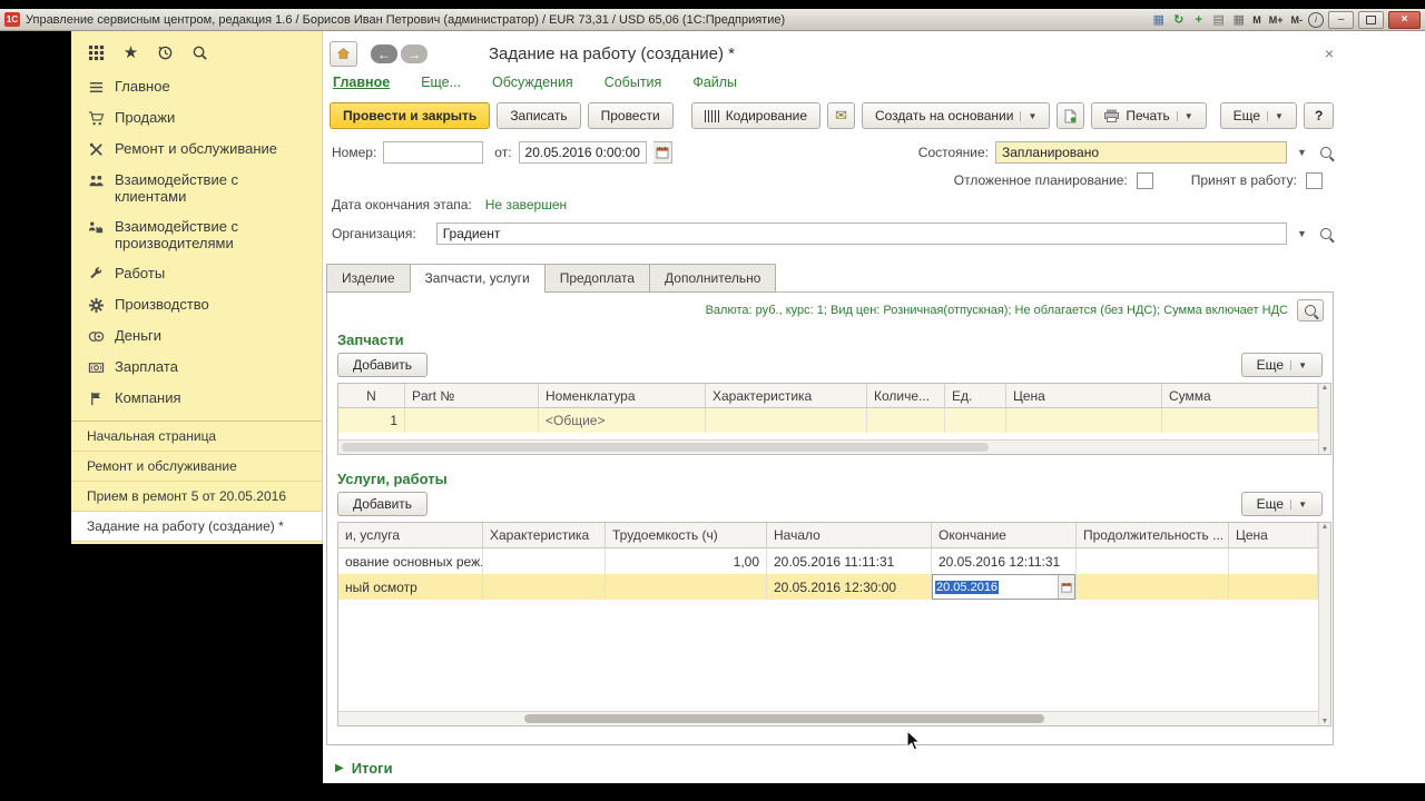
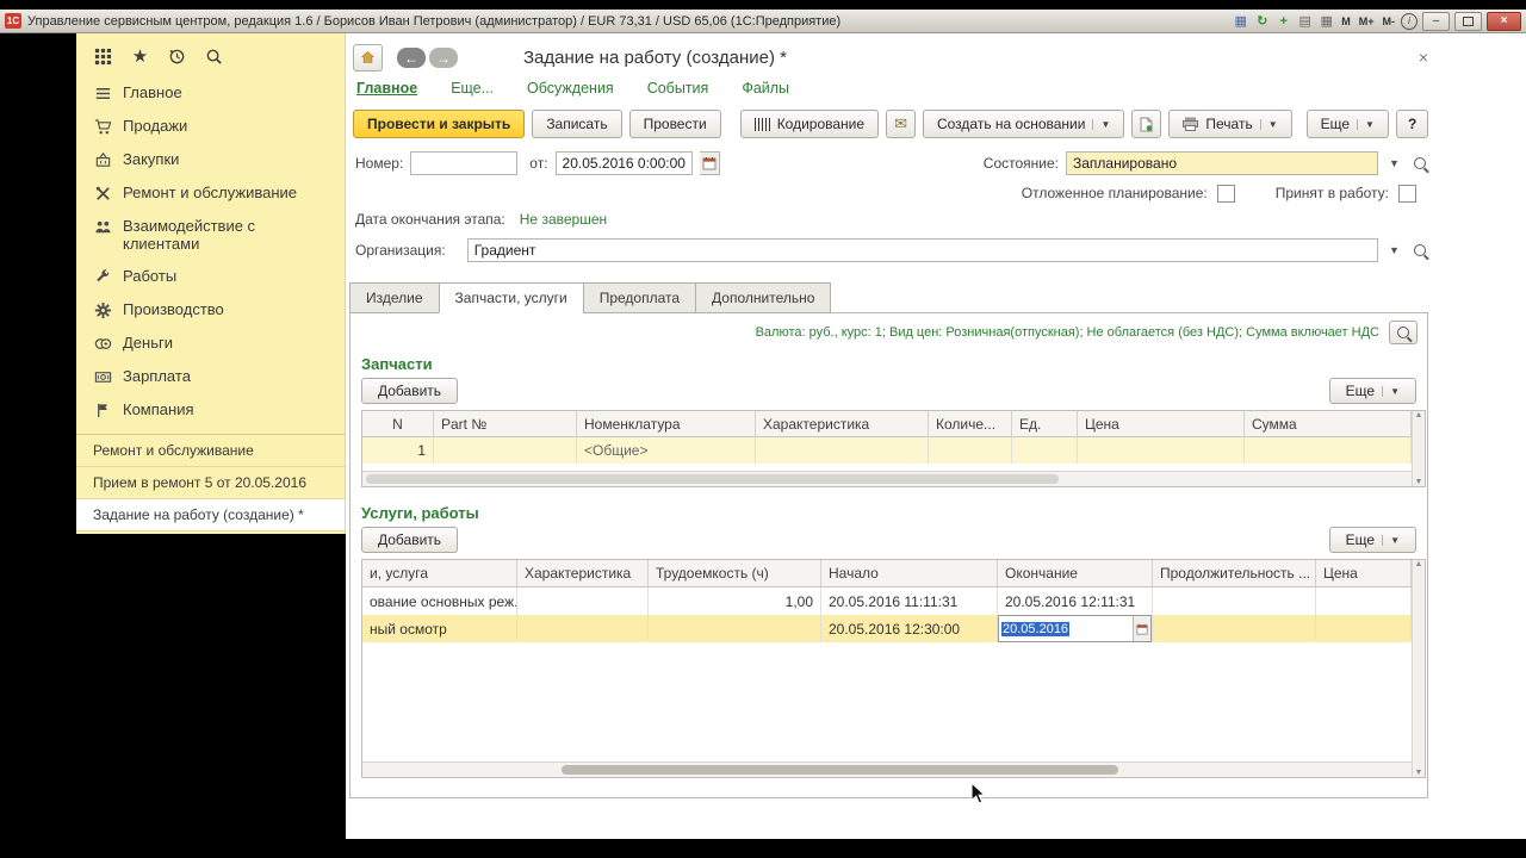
  1С
  Управление сервисным центром, редакция 1.6 / Борисов Иван Петрович (администратор) / EUR 73,31 / USD 65,06 (1С:Предприятие)
  ▦
  ↻
  +
  ▤
  ▦
  M
  M+
  M-
  i
  –
  ×
  ★
  Главное
  Продажи
+ Закупки
  Ремонт и обслуживание
  Взаимодействие с клиентами
- Взаимодействие с производителями
  Работы
  Производство
  Деньги
  Зарплата
  Компания
- Начальная страница
  Ремонт и обслуживание
  Прием в ремонт 5 от 20.05.2016
  Задание на работу (создание) *
  ←
  →
  Задание на работу (создание) *
  ×
  Главное
  Еще...
  Обсуждения
  События
  Файлы
  Провести и закрыть
  Записать
  Провести
  Кодирование
  ✉
  Создать на основании
  ▼
  Печать
  ▼
  Еще
  ▼
  ?
  Номер:
  от:
  20.05.2016 0:00:00
  Состояние:
  Запланировано
  ▼
  Отложенное планирование:
  Принят в работу:
  Дата окончания этапа:
  Не завершен
  Организация:
  Градиент
  ▼
  Изделие
  Запчасти, услуги
  Предоплата
  Дополнительно
  Валюта: руб., курс: 1; Вид цен: Розничная(отпускная); Не облагается (без НДС); Сумма включает НДС
  Запчасти
  Добавить
  Еще
  ▼
  N
  Part №
  Номенклатура
  Характеристика
  Количе...
  Ед.
  Цена
  Сумма
  1
  <Общие>
  Услуги, работы
  Добавить
  Еще
  ▼
  и, услуга
  Характеристика
  Трудоемкость (ч)
  Начало
  Окончание
  Продолжительность ...
  Цена
  ование основных реж.
  1,00
  20.05.2016 11:11:31
  20.05.2016 12:11:31
  ный осмотр
  20.05.2016 12:30:00
  20.05.2016
- ▶
- Итоги
